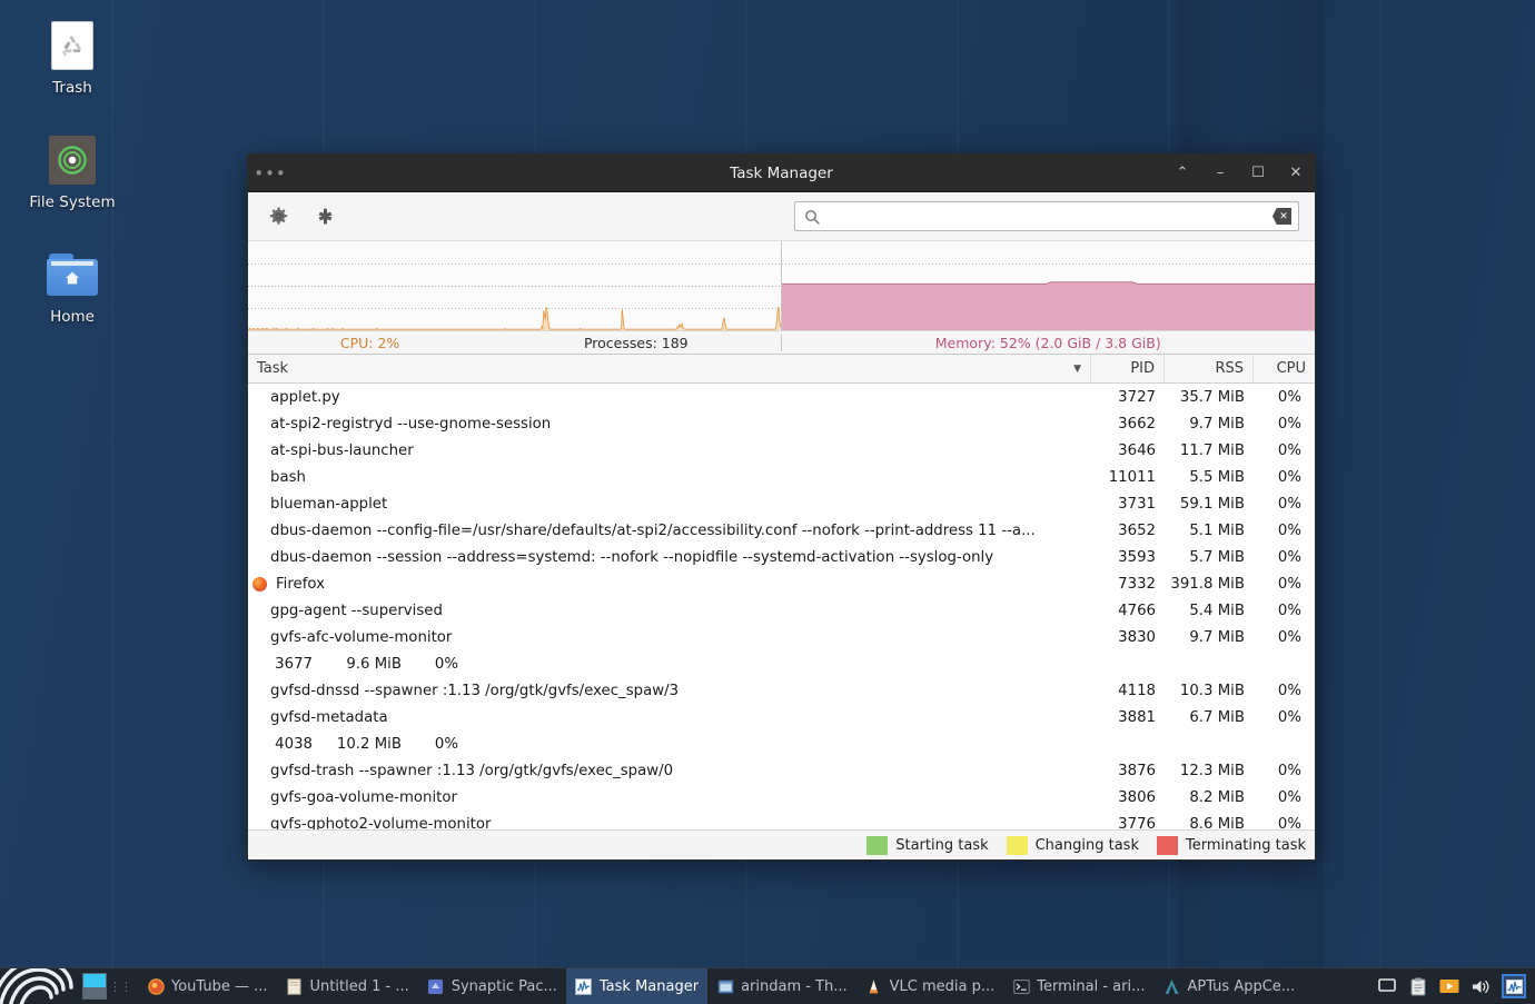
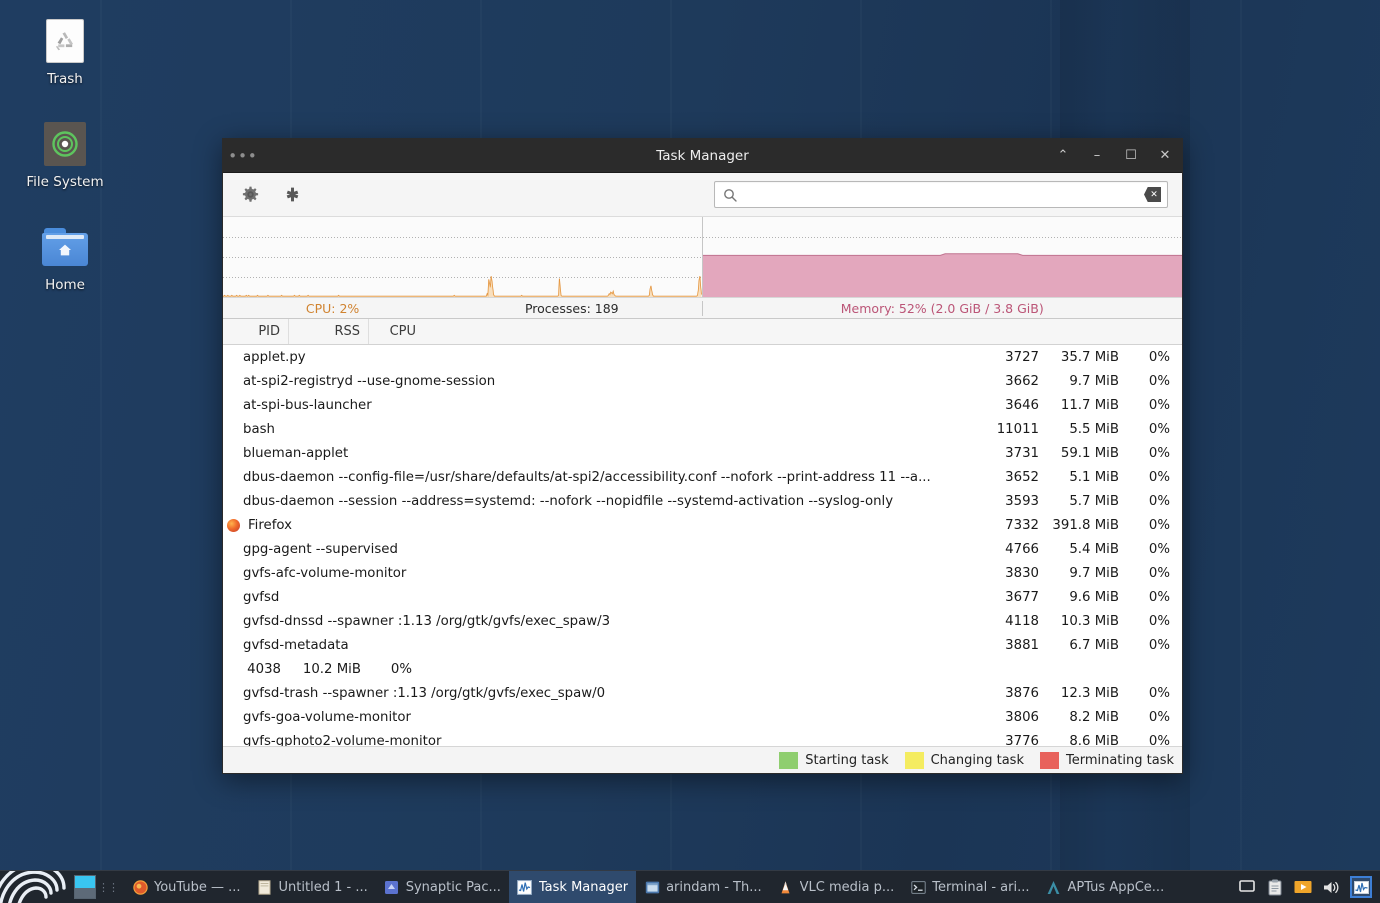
  Trash
  File System
  Home
  •••
  Task Manager
  ⌃
  –
  ☐
  ✕
  ✕
  CPU: 2%
  Processes: 189
  Memory: 52% (2.0 GiB / 3.8 GiB)
- Task
- ▼
  PID
  RSS
  CPU
  applet.py
  3727
  35.7 MiB
  0%
  at-spi2-registryd --use-gnome-session
  3662
  9.7 MiB
  0%
  at-spi-bus-launcher
  3646
  11.7 MiB
  0%
  bash
  11011
  5.5 MiB
  0%
  blueman-applet
  3731
  59.1 MiB
  0%
  dbus-daemon --config-file=/usr/share/defaults/at-spi2/accessibility.conf --nofork --print-address 11 --a...
  3652
  5.1 MiB
  0%
  dbus-daemon --session --address=systemd: --nofork --nopidfile --systemd-activation --syslog-only
  3593
  5.7 MiB
  0%
  Firefox
  7332
  391.8 MiB
  0%
  gpg-agent --supervised
  4766
  5.4 MiB
  0%
  gvfs-afc-volume-monitor
  3830
  9.7 MiB
  0%
+ gvfsd
  3677
  9.6 MiB
  0%
  gvfsd-dnssd --spawner :1.13 /org/gtk/gvfs/exec_spaw/3
  4118
  10.3 MiB
  0%
  gvfsd-metadata
  3881
  6.7 MiB
  0%
  4038
  10.2 MiB
  0%
  gvfsd-trash --spawner :1.13 /org/gtk/gvfs/exec_spaw/0
  3876
  12.3 MiB
  0%
  gvfs-goa-volume-monitor
  3806
  8.2 MiB
  0%
  gvfs-gphoto2-volume-monitor
  3776
  8.6 MiB
  0%
  Starting task
  Changing task
  Terminating task
  ⋮⋮
  YouTube — ...
  Untitled 1 - ...
  Synaptic Pac...
  Task Manager
  arindam - Th...
  VLC media p...
  Terminal - ari...
  APTus AppCe...
